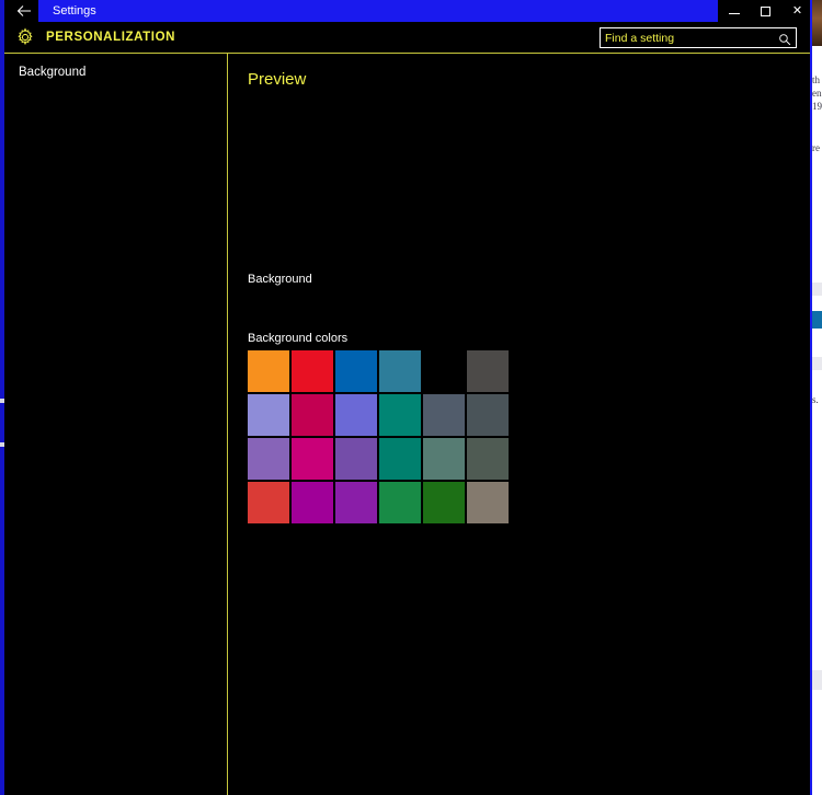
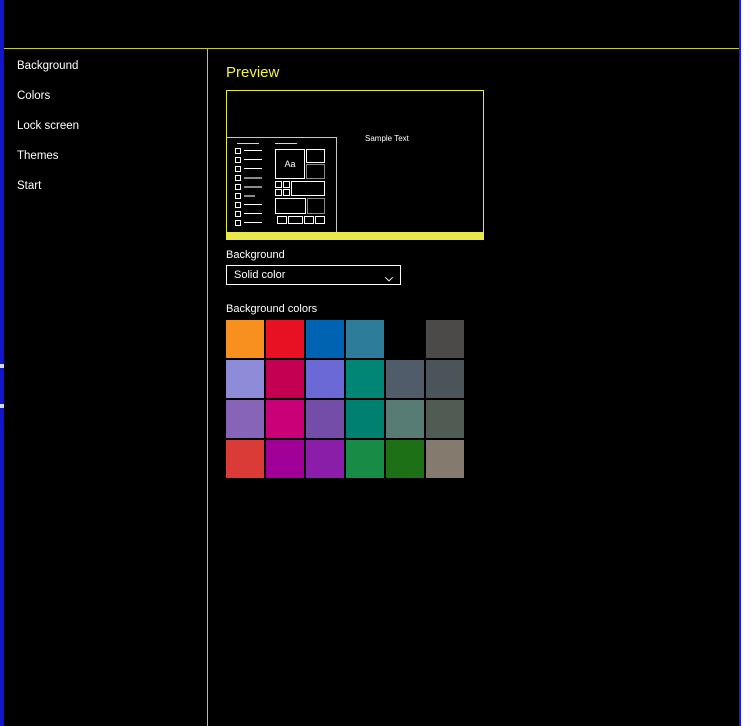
- th
- en
- 19
- re
- s.
- Settings
- ✕
- PERSONALIZATION
- Find a setting
  Background
+ Colors
+ Lock screen
+ Themes
+ Start
  Preview
+ Aa
+ Sample Text
  Background
+ Solid color
  Background colors
